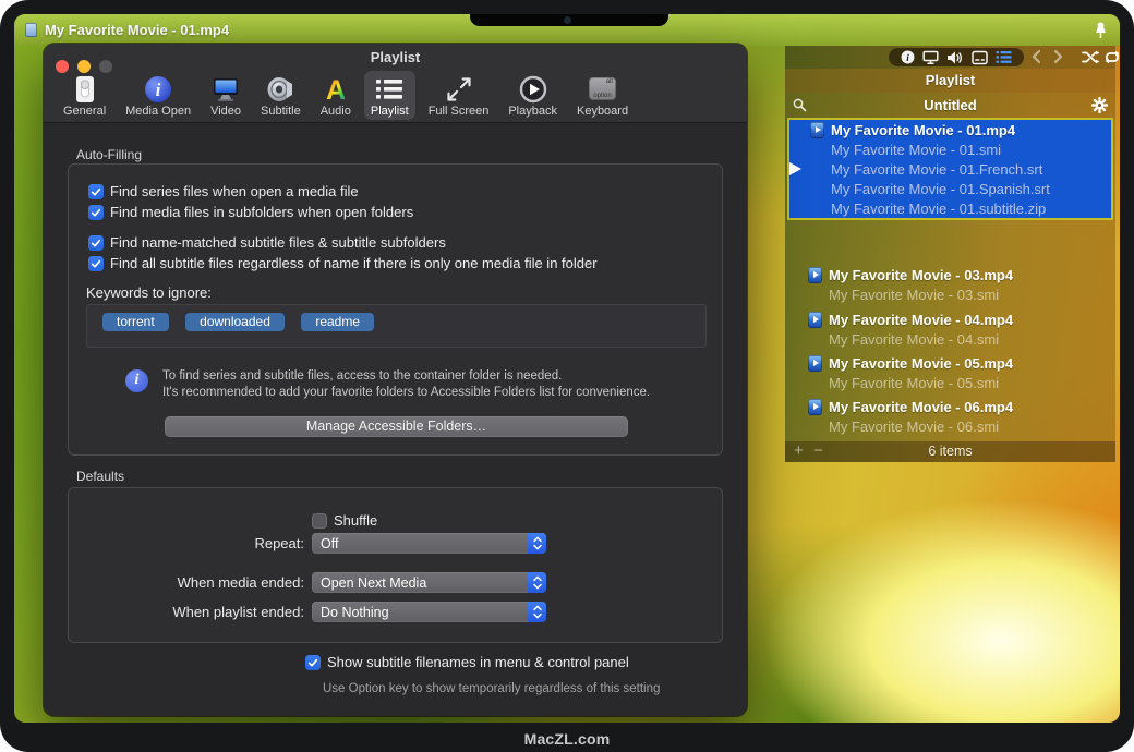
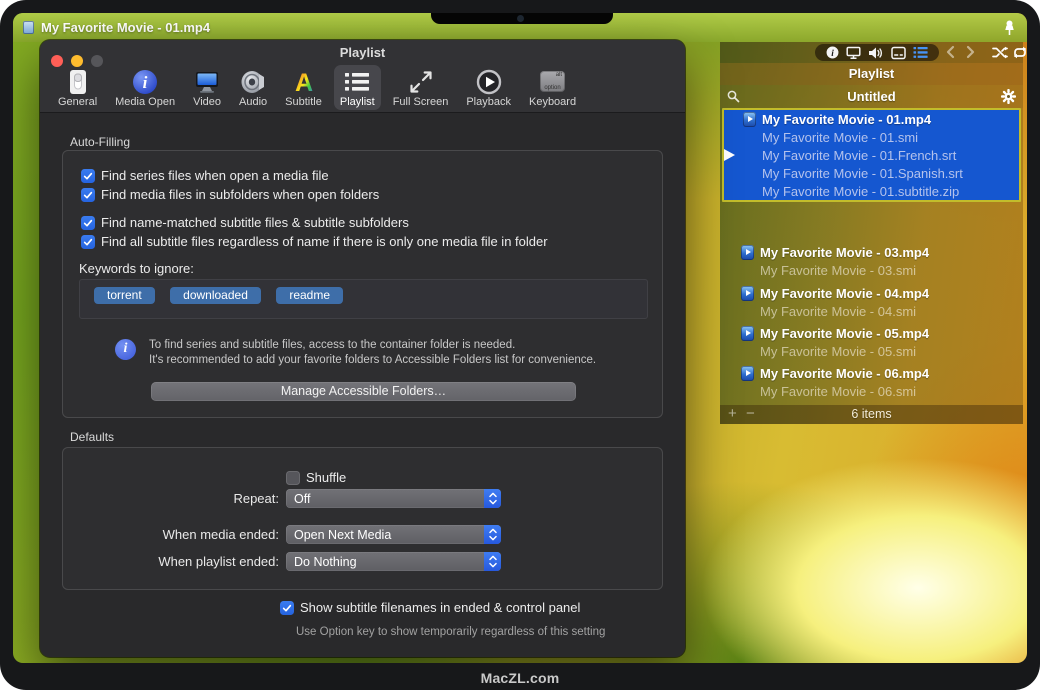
  My Favorite Movie - 01.mp4
  Playlist
  General
  i
  Media Open
  Video
- Subtitle
+ Audio
  A
- Audio
+ Subtitle
  Playlist
  Full Screen
  Playback
  Keyboard
  Auto-Filling
  Find series files when open a media file
  Find media files in subfolders when open folders
  Find name-matched subtitle files & subtitle subfolders
  Find all subtitle files regardless of name if there is only one media file in folder
  Keywords to ignore:
  torrent downloaded readme
  i
  To find series and subtitle files, access to the container folder is needed.
  It's recommended to add your favorite folders to Accessible Folders list for convenience.
  Manage Accessible Folders…
  Defaults
  Shuffle
  Repeat:
  Off
  When media ended:
  Open Next Media
  When playlist ended:
  Do Nothing
- Show subtitle filenames in menu & control panel
+ Show subtitle filenames in ended & control panel
  Use Option key to show temporarily regardless of this setting
  i
  Playlist
  Untitled
  My Favorite Movie - 01.mp4
  My Favorite Movie - 01.smi
  My Favorite Movie - 01.French.srt
  My Favorite Movie - 01.Spanish.srt
  My Favorite Movie - 01.subtitle.zip
  My Favorite Movie - 03.mp4
  My Favorite Movie - 03.smi
  My Favorite Movie - 04.mp4
  My Favorite Movie - 04.smi
  My Favorite Movie - 05.mp4
  My Favorite Movie - 05.smi
  My Favorite Movie - 06.mp4
  My Favorite Movie - 06.smi
  +
  −
  6 items
  MacZL.com
